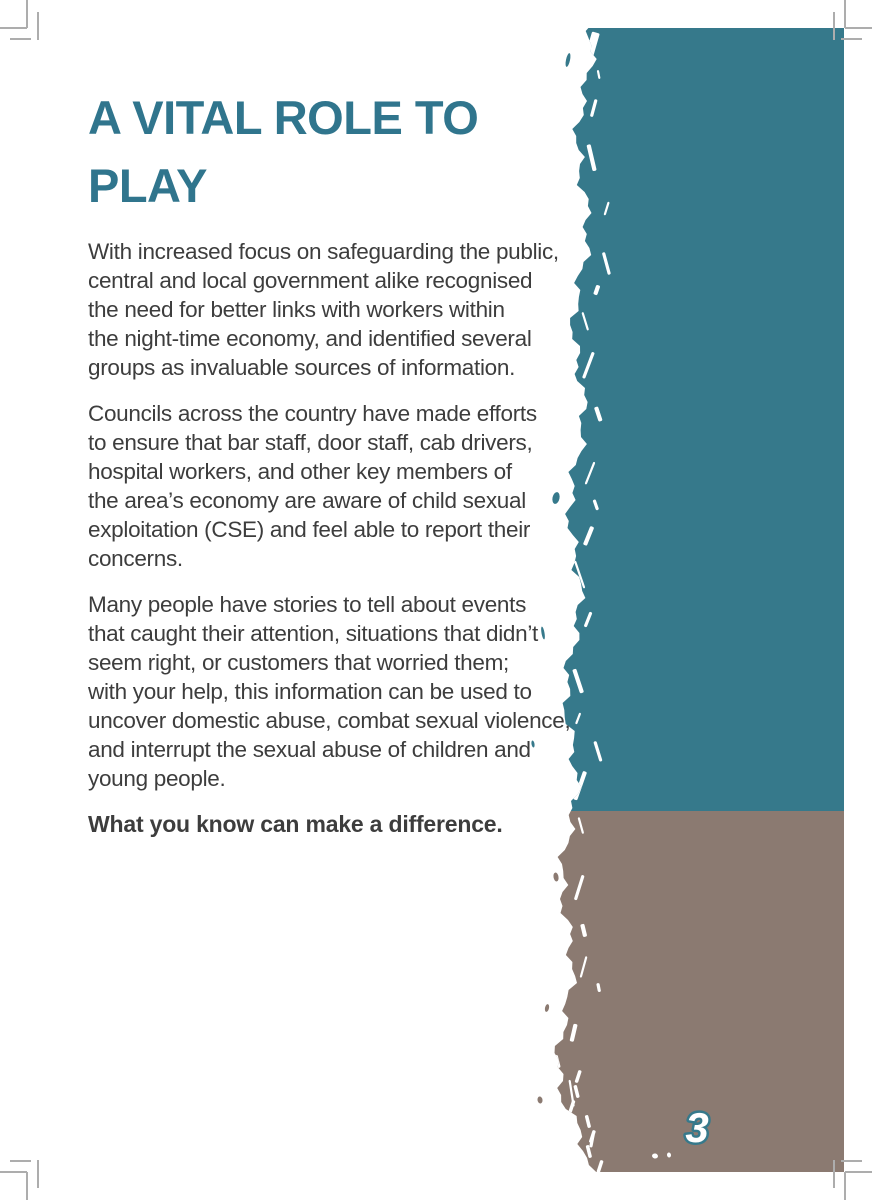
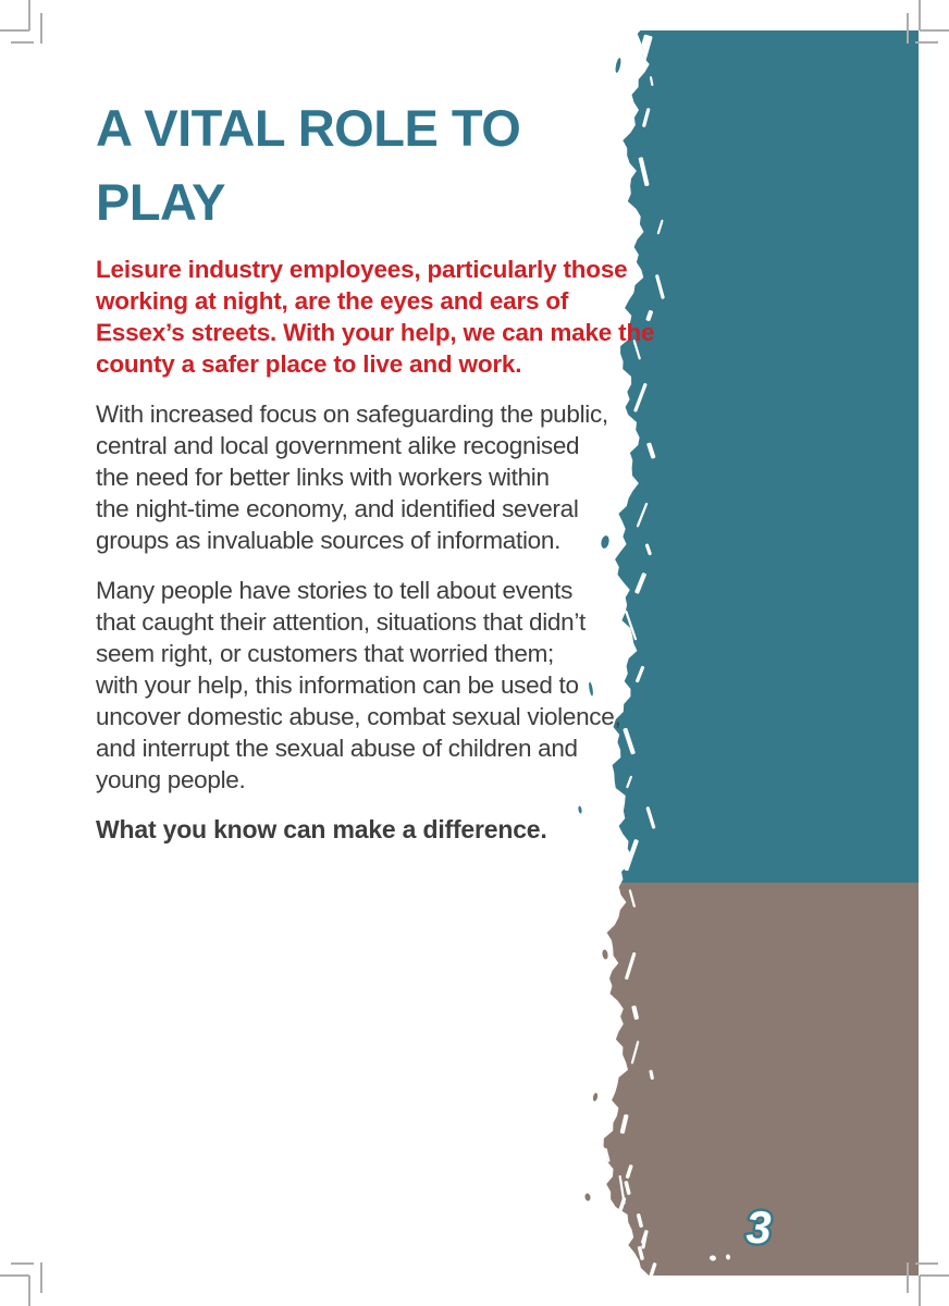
  3
  A VITAL ROLE TO
  PLAY
+ Leisure industry employees, particularly those
+ working at night, are the eyes and ears of
+ Essex’s streets. With your help, we can make the
+ county a safer place to live and work.
  With increased focus on safeguarding the public,
  central and local government alike recognised
  the need for better links with workers within
  the night-time economy, and identified several
  groups as invaluable sources of information.
- Councils across the country have made efforts
- to ensure that bar staff, door staff, cab drivers,
- hospital workers, and other key members of
- the area’s economy are aware of child sexual
- exploitation (CSE) and feel able to report their
- concerns.
  Many people have stories to tell about events
  that caught their attention, situations that didn’t
  seem right, or customers that worried them;
  with your help, this information can be used to
  uncover domestic abuse, combat sexual violence,
  and interrupt the sexual abuse of children and
  young people.
  What you know can make a difference.
